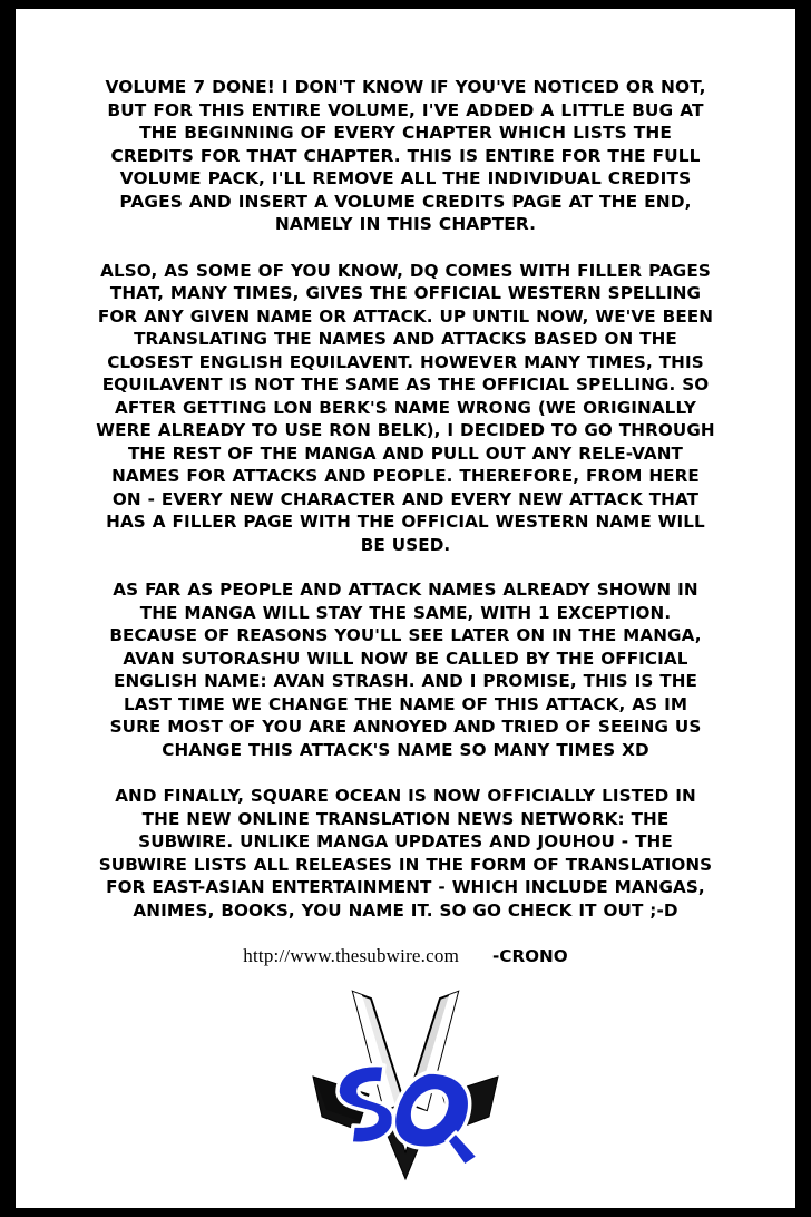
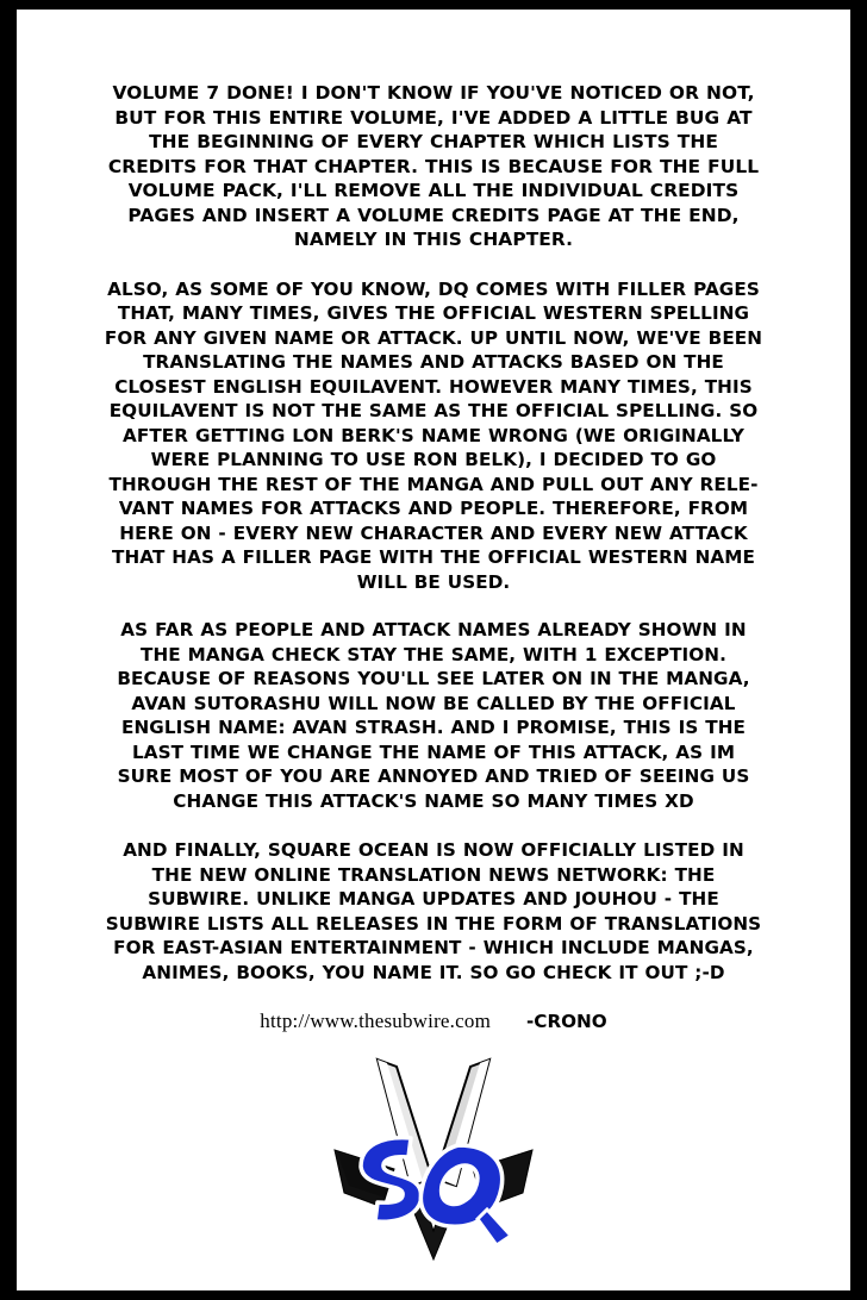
- VOLUME 7 DONE! I DON'T KNOW IF YOU'VE NOTICED OR NOT, BUT FOR THIS ENTIRE VOLUME, I'VE ADDED A LITTLE BUG AT THE BEGINNING OF EVERY CHAPTER WHICH LISTS THE CREDITS FOR THAT CHAPTER. THIS IS ENTIRE FOR THE FULL VOLUME PACK, I'LL REMOVE ALL THE INDIVIDUAL CREDITS PAGES AND INSERT A VOLUME CREDITS PAGE AT THE END, NAMELY IN THIS CHAPTER.
+ VOLUME 7 DONE! I DON'T KNOW IF YOU'VE NOTICED OR NOT, BUT FOR THIS ENTIRE VOLUME, I'VE ADDED A LITTLE BUG AT THE BEGINNING OF EVERY CHAPTER WHICH LISTS THE CREDITS FOR THAT CHAPTER. THIS IS BECAUSE FOR THE FULL VOLUME PACK, I'LL REMOVE ALL THE INDIVIDUAL CREDITS PAGES AND INSERT A VOLUME CREDITS PAGE AT THE END, NAMELY IN THIS CHAPTER.
- ALSO, AS SOME OF YOU KNOW, DQ COMES WITH FILLER PAGES THAT, MANY TIMES, GIVES THE OFFICIAL WESTERN SPELLING FOR ANY GIVEN NAME OR ATTACK. UP UNTIL NOW, WE'VE BEEN TRANSLATING THE NAMES AND ATTACKS BASED ON THE CLOSEST ENGLISH EQUILAVENT. HOWEVER MANY TIMES, THIS EQUILAVENT IS NOT THE SAME AS THE OFFICIAL SPELLING. SO AFTER GETTING LON BERK'S NAME WRONG (WE ORIGINALLY WERE ALREADY TO USE RON BELK), I DECIDED TO GO THROUGH THE REST OF THE MANGA AND PULL OUT ANY RELE-VANT NAMES FOR ATTACKS AND PEOPLE. THEREFORE, FROM HERE ON - EVERY NEW CHARACTER AND EVERY NEW ATTACK THAT HAS A FILLER PAGE WITH THE OFFICIAL WESTERN NAME WILL BE USED.
+ ALSO, AS SOME OF YOU KNOW, DQ COMES WITH FILLER PAGES THAT, MANY TIMES, GIVES THE OFFICIAL WESTERN SPELLING FOR ANY GIVEN NAME OR ATTACK. UP UNTIL NOW, WE'VE BEEN TRANSLATING THE NAMES AND ATTACKS BASED ON THE CLOSEST ENGLISH EQUILAVENT. HOWEVER MANY TIMES, THIS EQUILAVENT IS NOT THE SAME AS THE OFFICIAL SPELLING. SO AFTER GETTING LON BERK'S NAME WRONG (WE ORIGINALLY WERE PLANNING TO USE RON BELK), I DECIDED TO GO THROUGH THE REST OF THE MANGA AND PULL OUT ANY RELE-VANT NAMES FOR ATTACKS AND PEOPLE. THEREFORE, FROM HERE ON - EVERY NEW CHARACTER AND EVERY NEW ATTACK THAT HAS A FILLER PAGE WITH THE OFFICIAL WESTERN NAME WILL BE USED.
- AS FAR AS PEOPLE AND ATTACK NAMES ALREADY SHOWN IN THE MANGA WILL STAY THE SAME, WITH 1 EXCEPTION. BECAUSE OF REASONS YOU'LL SEE LATER ON IN THE MANGA, AVAN SUTORASHU WILL NOW BE CALLED BY THE OFFICIAL ENGLISH NAME: AVAN STRASH. AND I PROMISE, THIS IS THE LAST TIME WE CHANGE THE NAME OF THIS ATTACK, AS IM SURE MOST OF YOU ARE ANNOYED AND TRIED OF SEEING US CHANGE THIS ATTACK'S NAME SO MANY TIMES XD
+ AS FAR AS PEOPLE AND ATTACK NAMES ALREADY SHOWN IN THE MANGA CHECK STAY THE SAME, WITH 1 EXCEPTION. BECAUSE OF REASONS YOU'LL SEE LATER ON IN THE MANGA, AVAN SUTORASHU WILL NOW BE CALLED BY THE OFFICIAL ENGLISH NAME: AVAN STRASH. AND I PROMISE, THIS IS THE LAST TIME WE CHANGE THE NAME OF THIS ATTACK, AS IM SURE MOST OF YOU ARE ANNOYED AND TRIED OF SEEING US CHANGE THIS ATTACK'S NAME SO MANY TIMES XD
  AND FINALLY, SQUARE OCEAN IS NOW OFFICIALLY LISTED IN THE NEW ONLINE TRANSLATION NEWS NETWORK: THE SUBWIRE. UNLIKE MANGA UPDATES AND JOUHOU - THE SUBWIRE LISTS ALL RELEASES IN THE FORM OF TRANSLATIONS FOR EAST-ASIAN ENTERTAINMENT - WHICH INCLUDE MANGAS, ANIMES, BOOKS, YOU NAME IT. SO GO CHECK IT OUT ;-D
  http://www.thesubwire.com
  -CRONO
